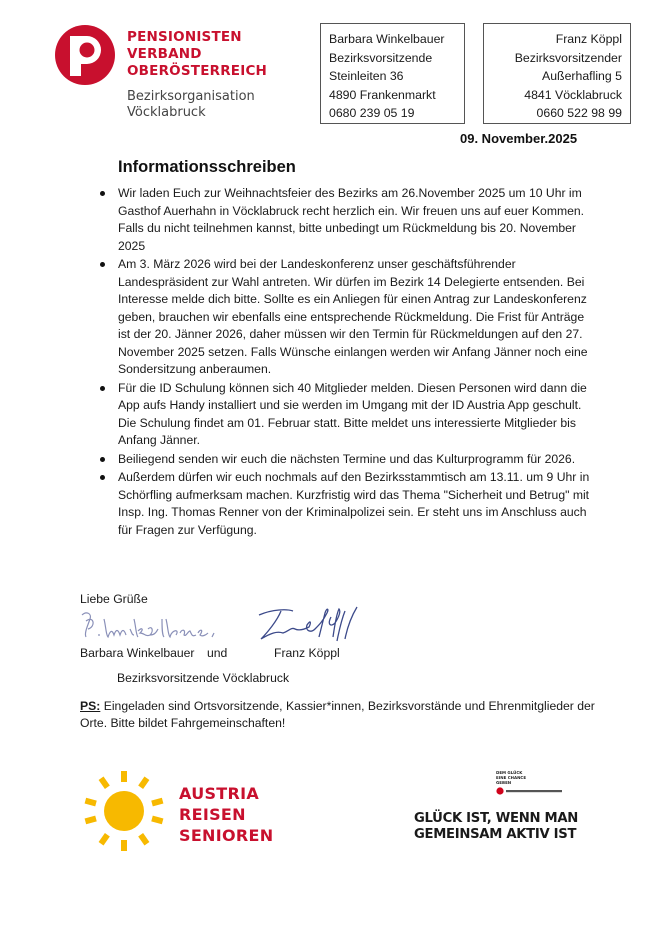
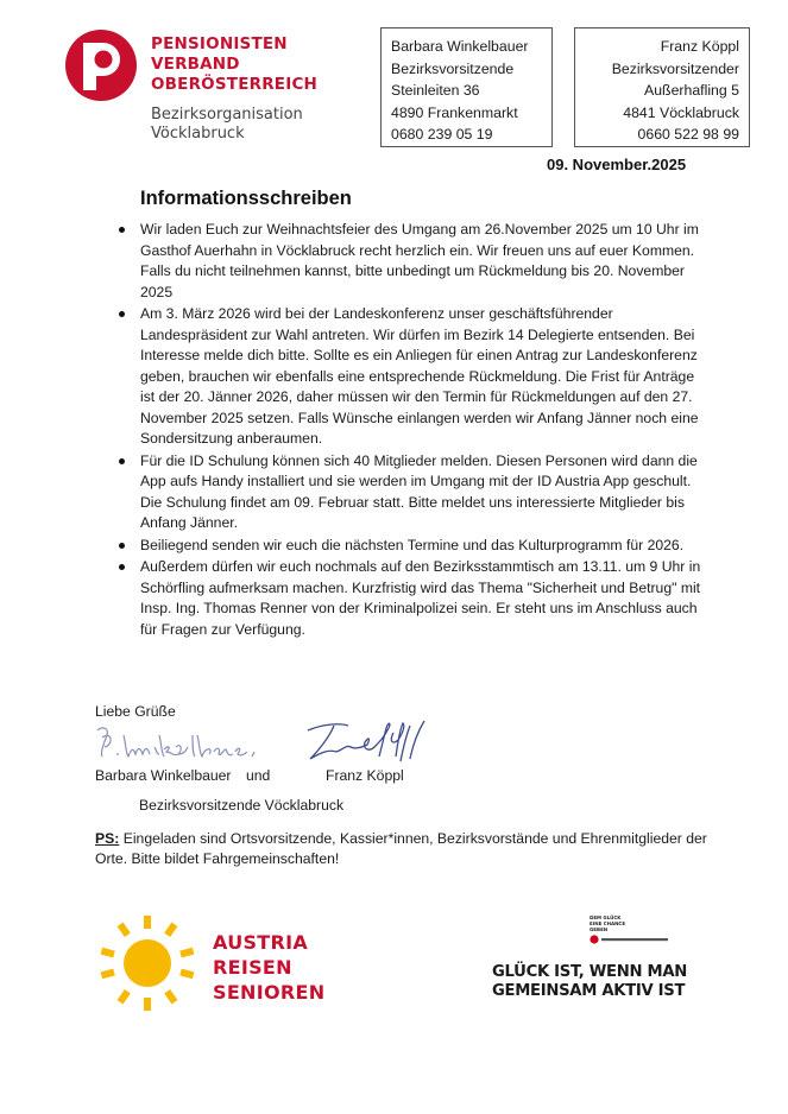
  PENSIONISTEN
  VERBAND
  OBERÖSTERREICH
  Bezirksorganisation
  Vöcklabruck
  Barbara Winkelbauer
  Bezirksvorsitzende
  Steinleiten 36
  4890 Frankenmarkt
  0680 239 05 19
  Franz Köppl
  Bezirksvorsitzender
  Außerhafling 5
  4841 Vöcklabruck
  0660 522 98 99
  09. November.2025
  Informationsschreiben
- Wir laden Euch zur Weihnachtsfeier des Bezirks am 26.November 2025 um 10 Uhr im Gasthof Auerhahn in Vöcklabruck recht herzlich ein. Wir freuen uns auf euer Kommen. Falls du nicht teilnehmen kannst, bitte unbedingt um Rückmeldung bis 20. November 2025
+ Wir laden Euch zur Weihnachtsfeier des Umgang am 26.November 2025 um 10 Uhr im Gasthof Auerhahn in Vöcklabruck recht herzlich ein. Wir freuen uns auf euer Kommen. Falls du nicht teilnehmen kannst, bitte unbedingt um Rückmeldung bis 20. November 2025
  Am 3. März 2026 wird bei der Landeskonferenz unser geschäftsführender Landespräsident zur Wahl antreten. Wir dürfen im Bezirk 14 Delegierte entsenden. Bei Interesse melde dich bitte. Sollte es ein Anliegen für einen Antrag zur Landeskonferenz geben, brauchen wir ebenfalls eine entsprechende Rückmeldung. Die Frist für Anträge ist der 20. Jänner 2026, daher müssen wir den Termin für Rückmeldungen auf den 27. November 2025 setzen. Falls Wünsche einlangen werden wir Anfang Jänner noch eine Sondersitzung anberaumen.
- Für die ID Schulung können sich 40 Mitglieder melden. Diesen Personen wird dann die App aufs Handy installiert und sie werden im Umgang mit der ID Austria App geschult. Die Schulung findet am 01. Februar statt. Bitte meldet uns interessierte Mitglieder bis Anfang Jänner.
+ Für die ID Schulung können sich 40 Mitglieder melden. Diesen Personen wird dann die App aufs Handy installiert und sie werden im Umgang mit der ID Austria App geschult. Die Schulung findet am 09. Februar statt. Bitte meldet uns interessierte Mitglieder bis Anfang Jänner.
  Beiliegend senden wir euch die nächsten Termine und das Kulturprogramm für 2026.
  Außerdem dürfen wir euch nochmals auf den Bezirksstammtisch am 13.11. um 9 Uhr in Schörfling aufmerksam machen. Kurzfristig wird das Thema "Sicherheit und Betrug" mit Insp. Ing. Thomas Renner von der Kriminalpolizei sein. Er steht uns im Anschluss auch für Fragen zur Verfügung.
  Liebe Grüße
  Barbara Winkelbauer
  und
  Franz Köppl
  Bezirksvorsitzende Vöcklabruck
  PS: Eingeladen sind Ortsvorsitzende, Kassier*innen, Bezirksvorstände und Ehrenmitglieder der Orte. Bitte bildet Fahrgemeinschaften!
  AUSTRIA
  REISEN
  SENIOREN
  GLÜCK IST, WENN MAN
  GEMEINSAM AKTIV IST
